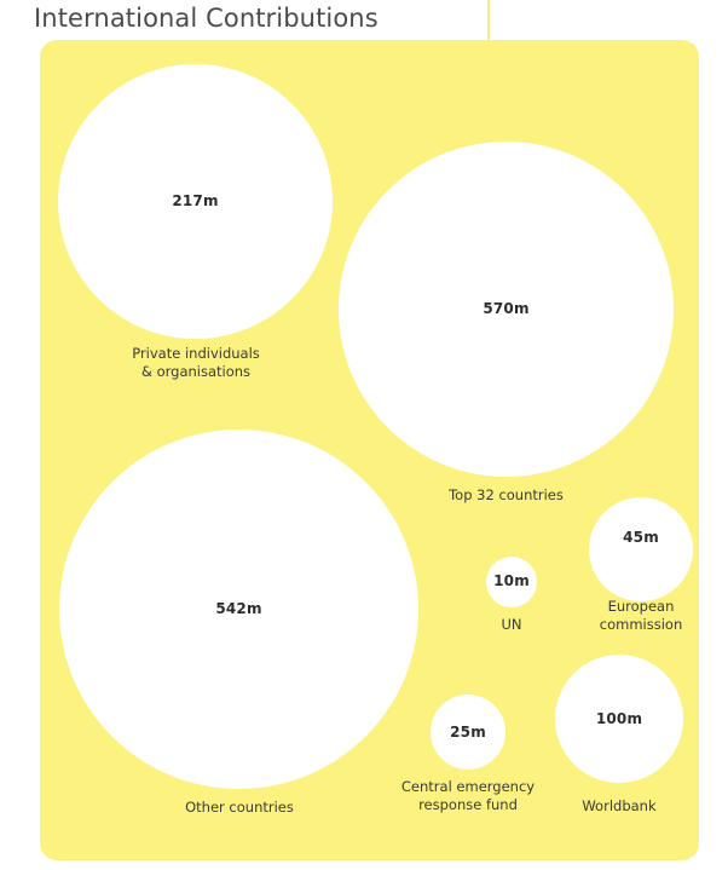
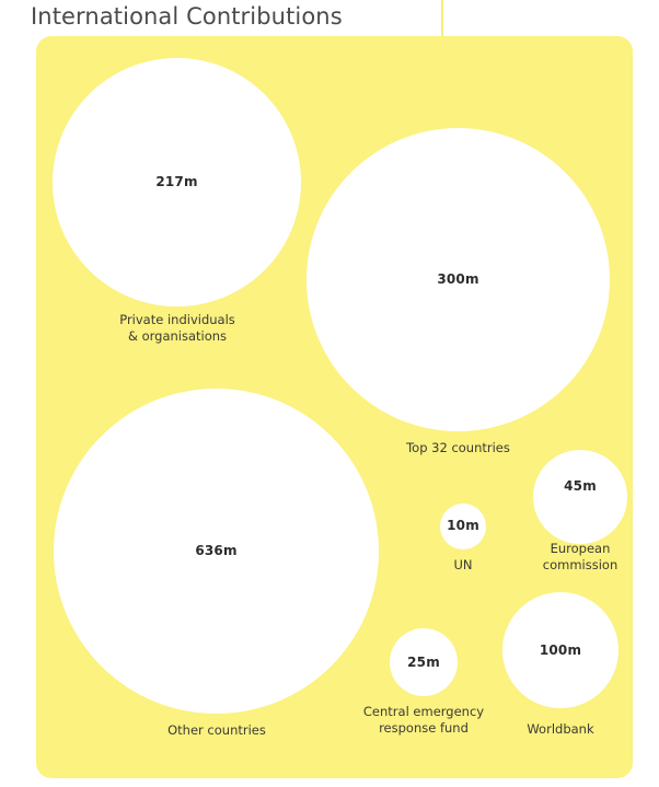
  International Contributions
  217m
  Private individuals
  & organisations
- 570m
+ 300m
  Top 32 countries
- 542m
+ 636m
  Other countries
  45m
  European
  commission
  10m
  UN
  100m
  Worldbank
  25m
  Central emergency
  response fund
